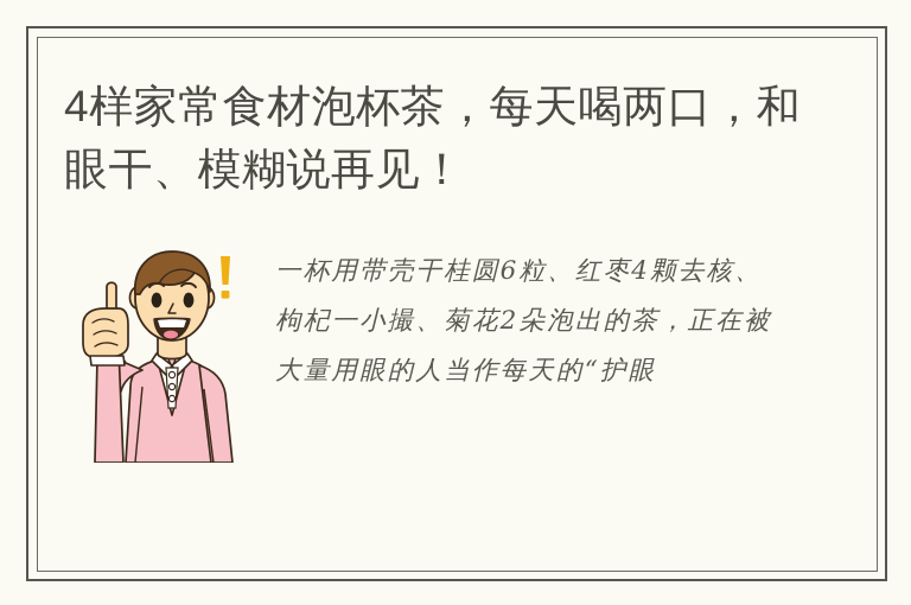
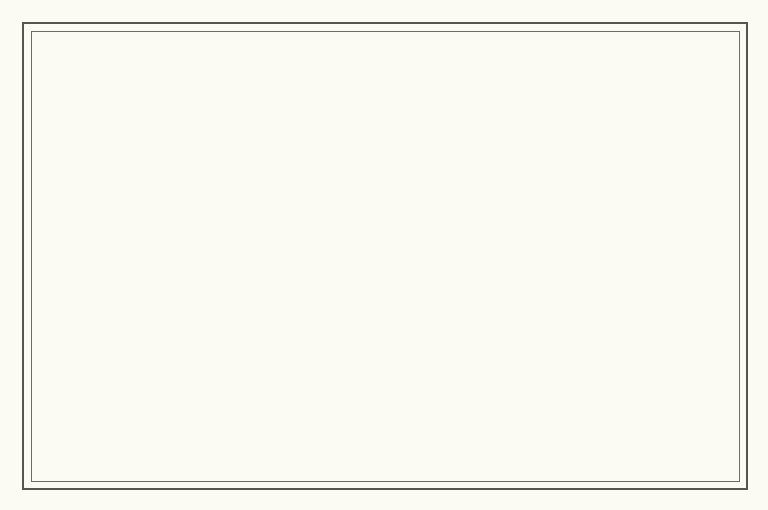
- 4样家常食材泡杯茶，每天喝两口，和眼干、模糊说再见！
- 一杯用带壳干桂圆6粒、红枣4颗去核、枸杞一小撮、菊花2朵泡出的茶，正在被大量用眼的人当作每天的“护眼
